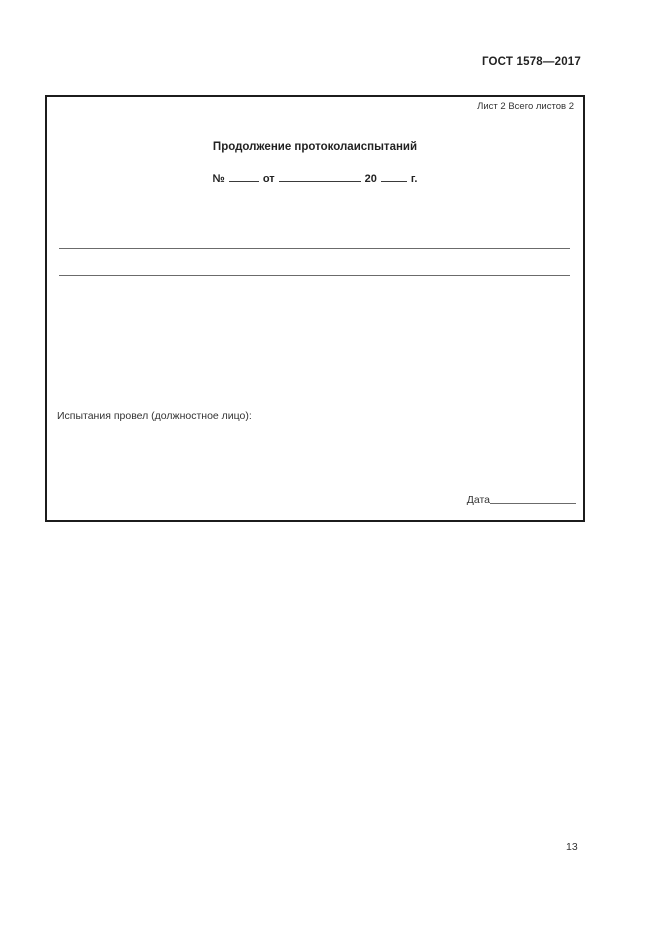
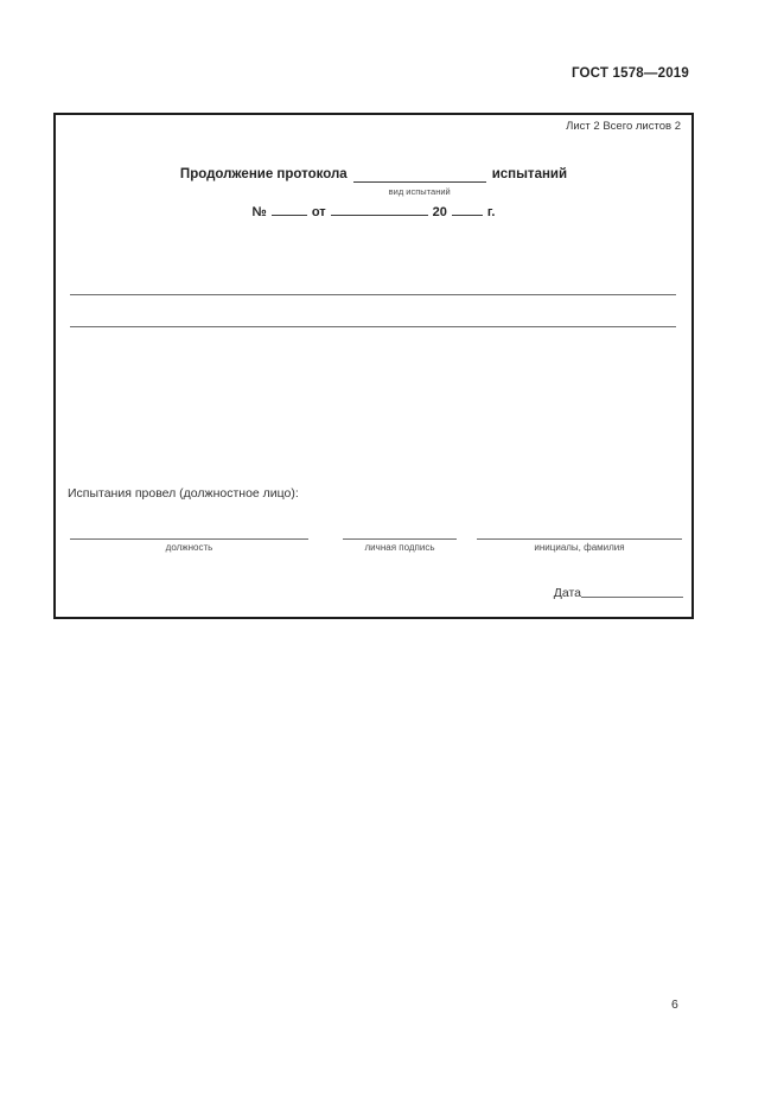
- ГОСТ 1578—2017
+ ГОСТ 1578—2019
  Лист 2 Всего листов 2
  Продолжение протокола
+ вид испытаний
  испытаний
  № от 20 г.
  Испытания провел (должностное лицо):
+ должность
+ личная подпись
+ инициалы, фамилия
  Дата
- 13
+ 6
